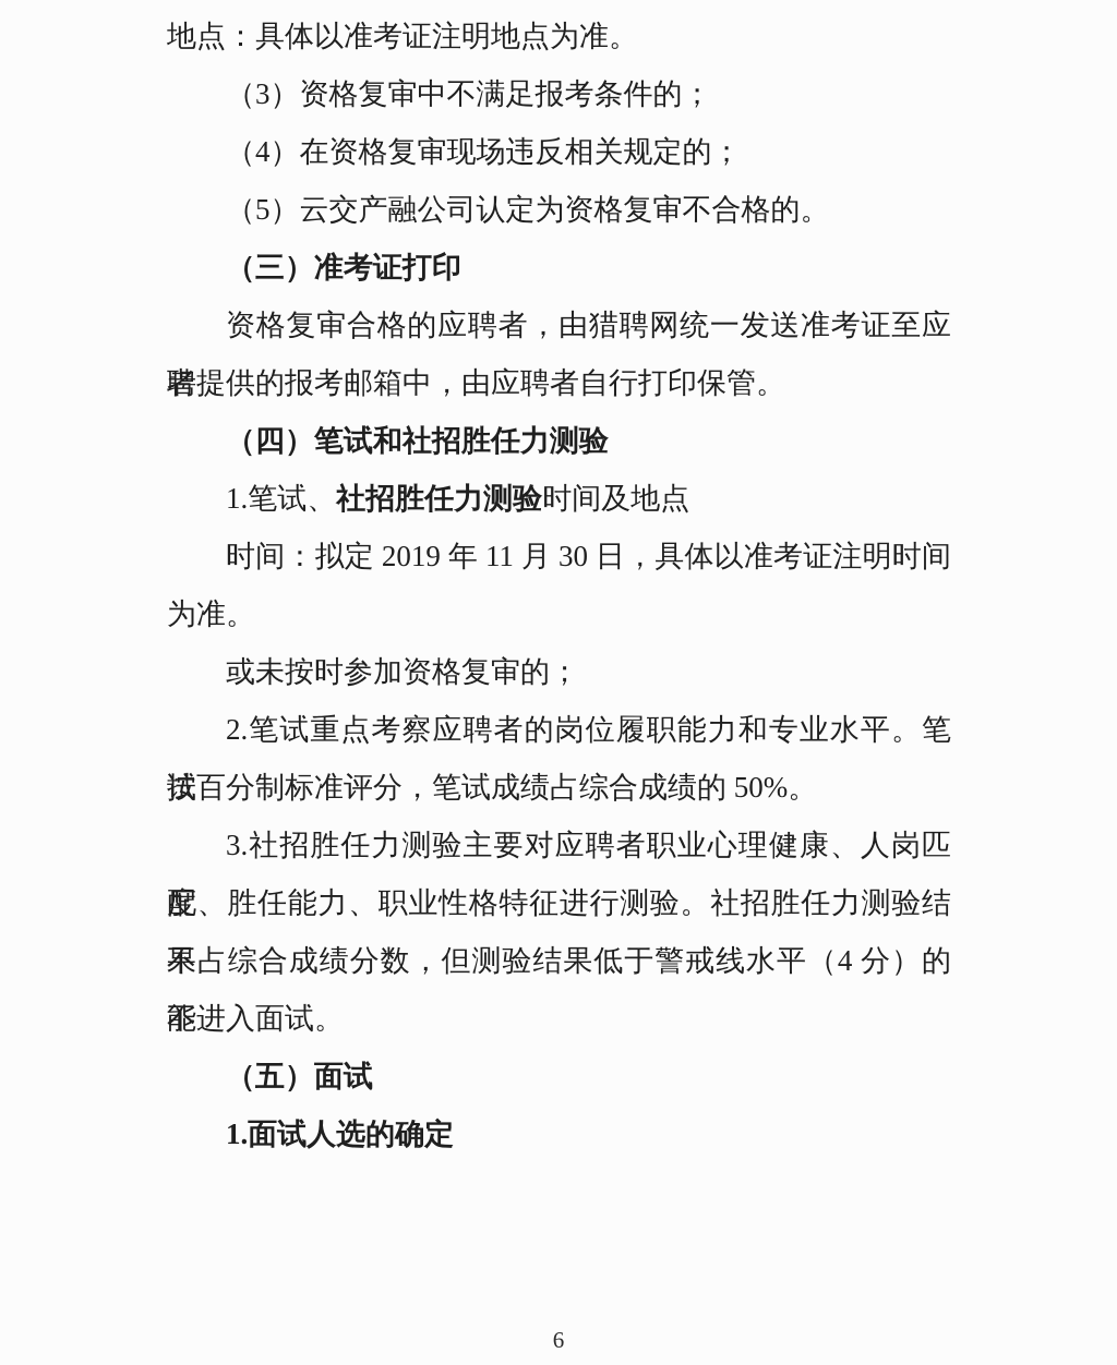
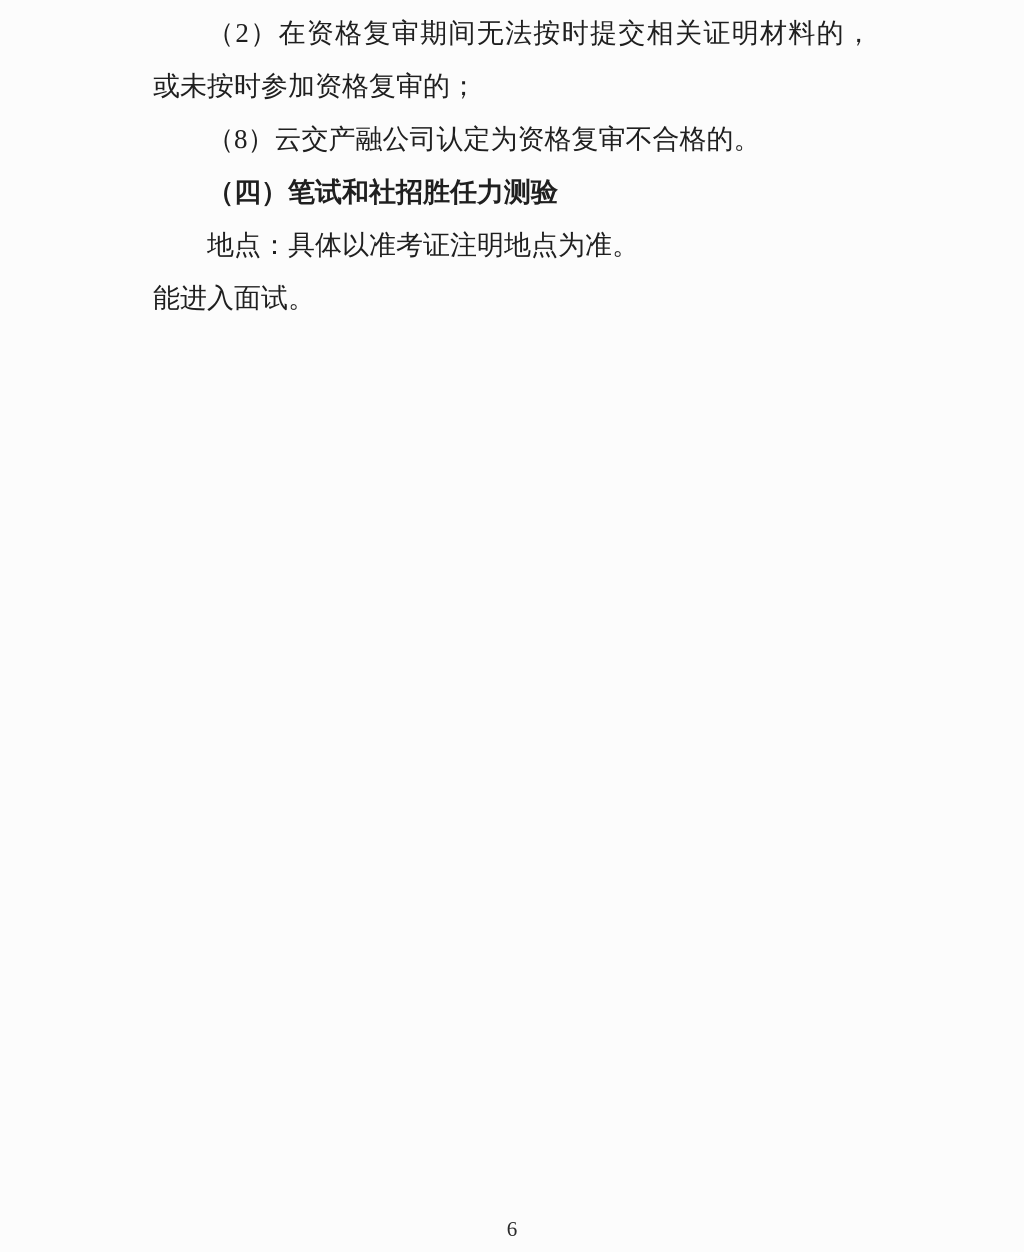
+ （2）在资格复审期间无法按时提交相关证明材料的，
- 地点：具体以准考证注明地点为准。
+ 或未按时参加资格复审的；
- （3）资格复审中不满足报考条件的；
- （4）在资格复审现场违反相关规定的；
- （5）云交产融公司认定为资格复审不合格的。
+ （8）云交产融公司认定为资格复审不合格的。
- （三）准考证打印
- 资格复审合格的应聘者，由猎聘网统一发送准考证至应聘
- 者提供的报考邮箱中，由应聘者自行打印保管。
  （四）笔试和社招胜任力测验
- 1.笔试、社招胜任力测验时间及地点
- 时间：拟定 2019 年 11 月 30 日，具体以准考证注明时间
- 为准。
- 或未按时参加资格复审的；
+ 地点：具体以准考证注明地点为准。
- 2.笔试重点考察应聘者的岗位履职能力和专业水平。笔试
- 按百分制标准评分，笔试成绩占综合成绩的 50%。
- 3.社招胜任力测验主要对应聘者职业心理健康、人岗匹配
- 度、胜任能力、职业性格特征进行测验。社招胜任力测验结果
- 不占综合成绩分数，但测验结果低于警戒线水平（4 分）的不
  能进入面试。
- （五）面试
- 1.面试人选的确定
  6
